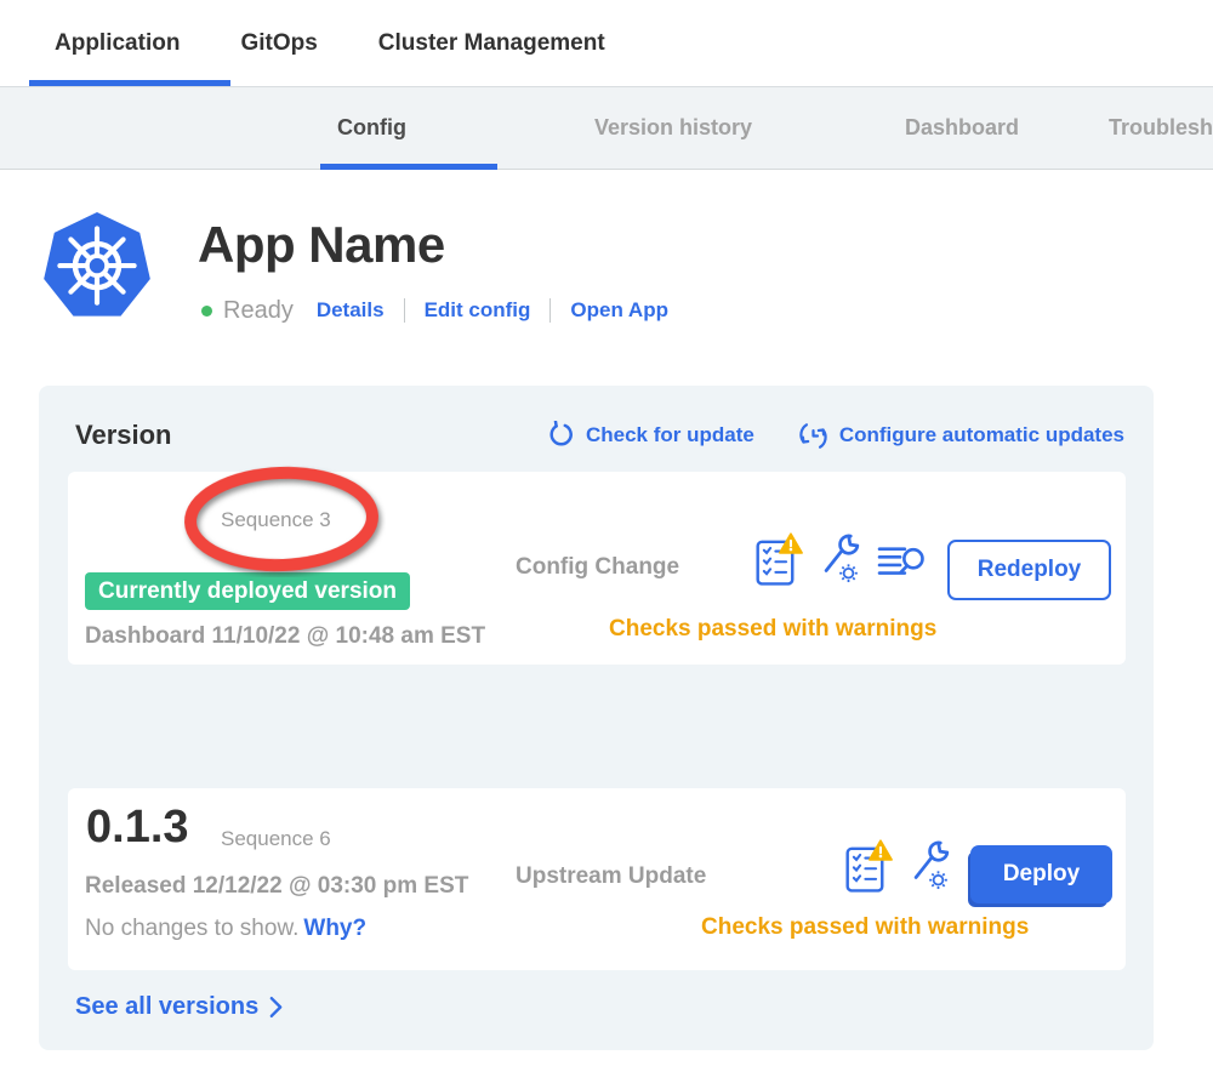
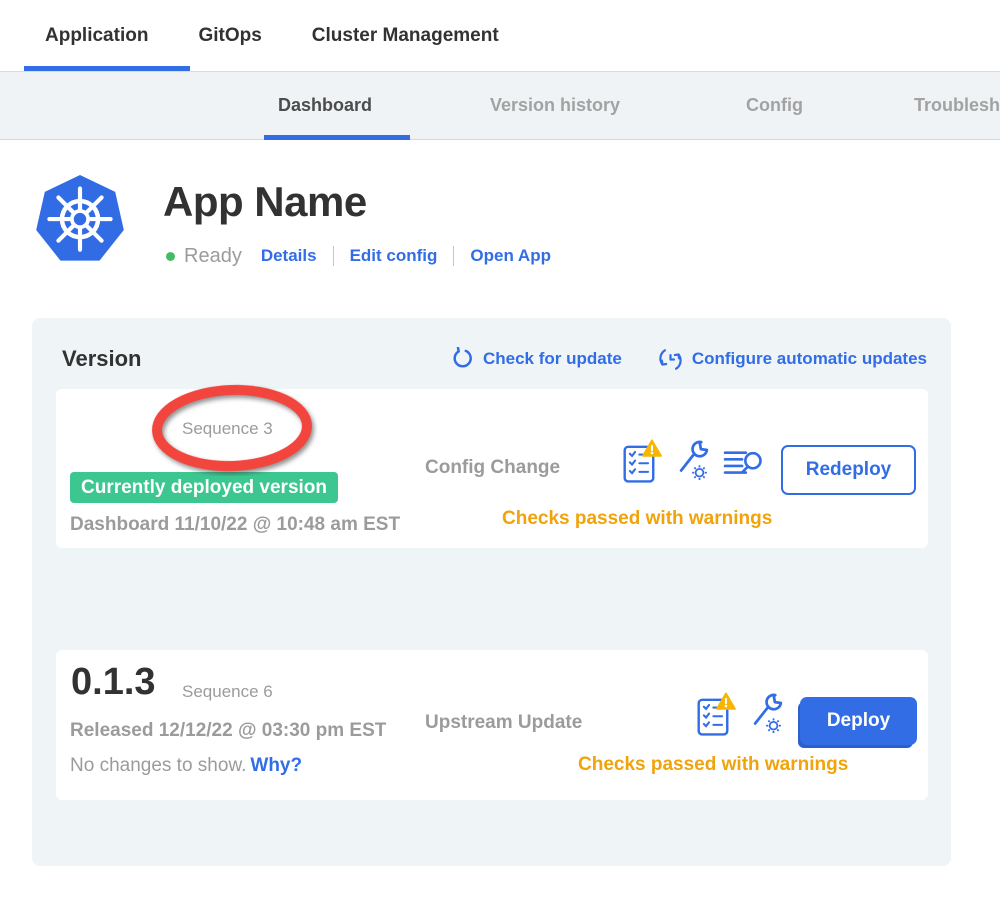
  Application
  GitOps
  Cluster Management
- Config
+ Dashboard
  Version history
- Dashboard
+ Config
  Troublesh
  App Name
  Ready
  Details
  Edit config
  Open App
  Version
  Check for update
  Configure automatic updates
  Sequence 3
  Currently deployed version
  Dashboard 11/10/22 @ 10:48 am EST
  Config Change
  Checks passed with warnings
  Redeploy
  0.1.3
  Sequence 6
  Released 12/12/22 @ 03:30 pm EST
  No changes to show. Why?
  Upstream Update
  Checks passed with warnings
  Deploy
- See all versions
